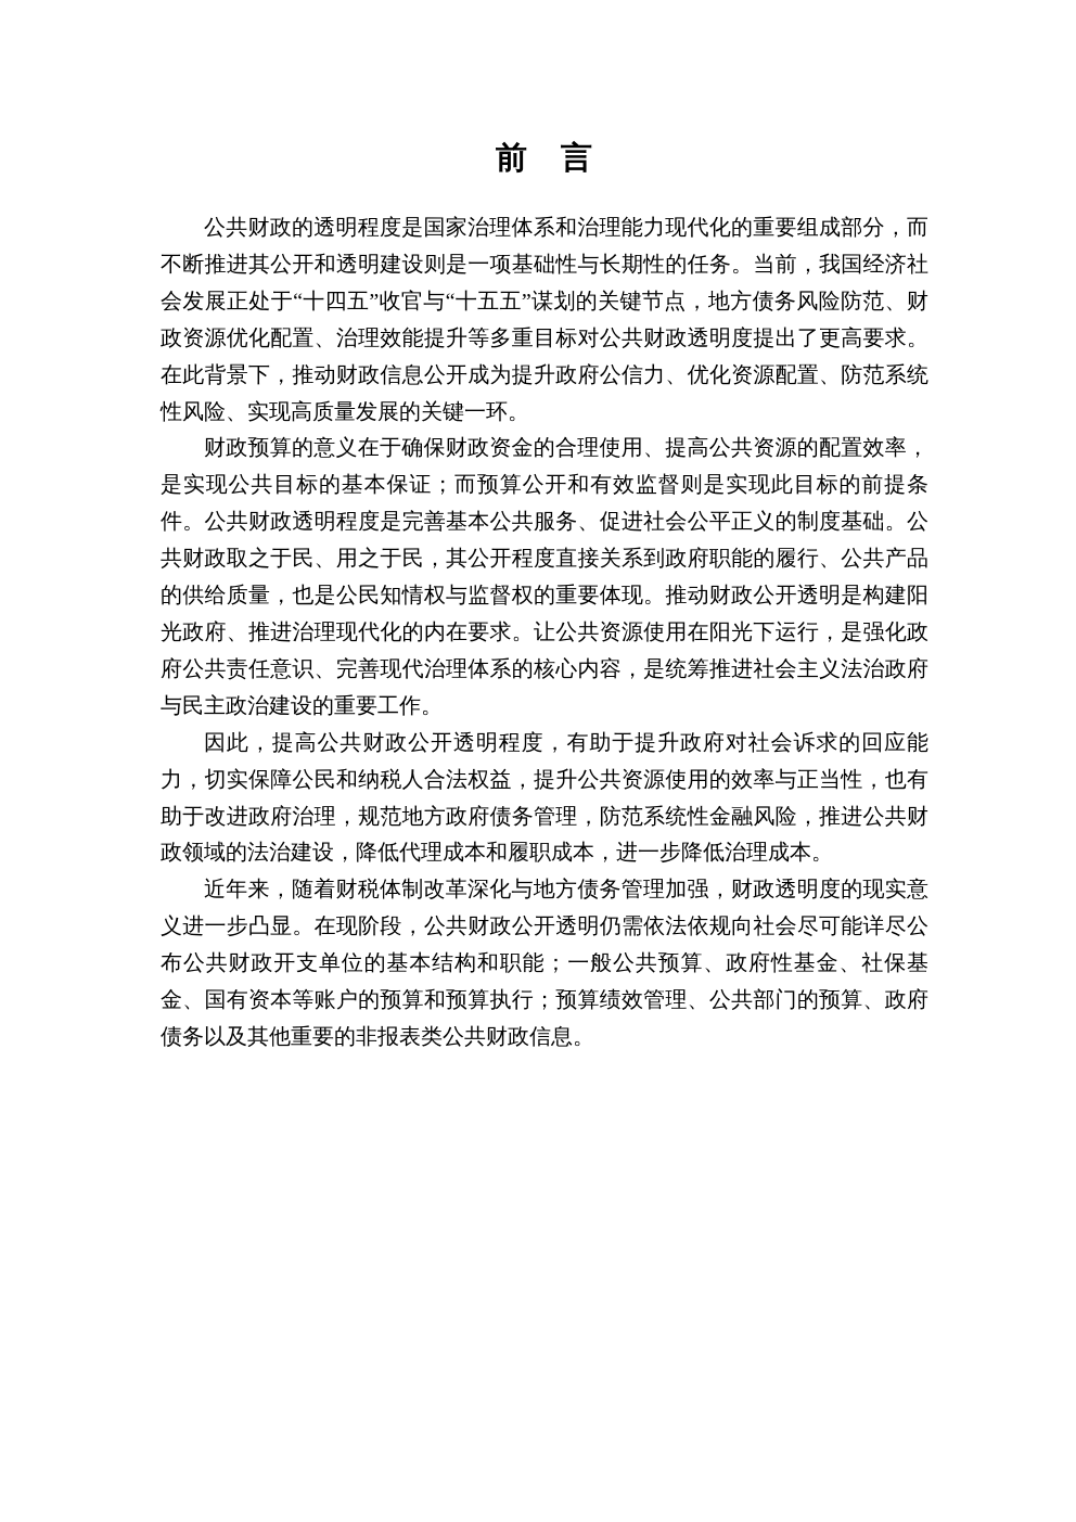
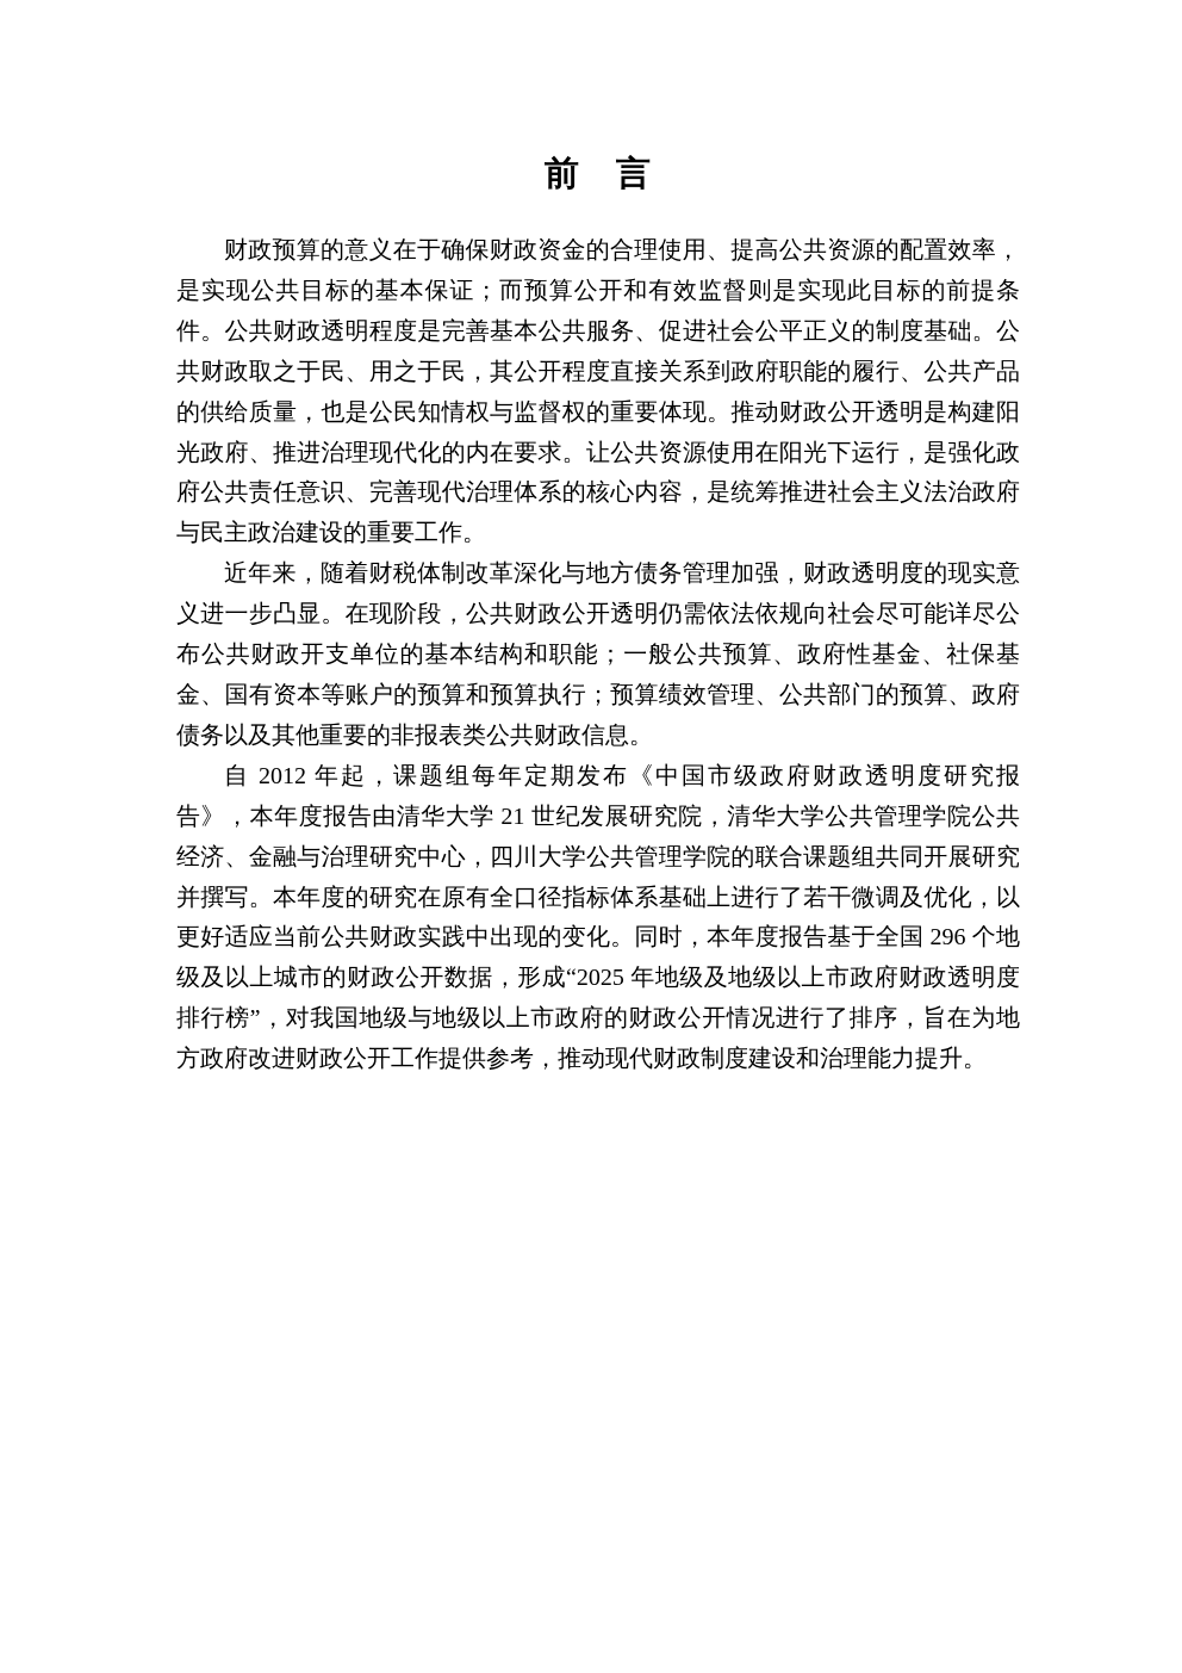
  前 言
- 公共财政的透明程度是国家治理体系和治理能力现代化的重要组成部分，而不断推进其公开和透明建设则是一项基础性与长期性的任务。当前，我国经济社会发展正处于“十四五”收官与“十五五”谋划的关键节点，地方债务风险防范、财政资源优化配置、治理效能提升等多重目标对公共财政透明度提出了更高要求。在此背景下，推动财政信息公开成为提升政府公信力、优化资源配置、防范系统性风险、实现高质量发展的关键一环。
  财政预算的意义在于确保财政资金的合理使用、提高公共资源的配置效率，是实现公共目标的基本保证；而预算公开和有效监督则是实现此目标的前提条件。公共财政透明程度是完善基本公共服务、促进社会公平正义的制度基础。公共财政取之于民、用之于民，其公开程度直接关系到政府职能的履行、公共产品的供给质量，也是公民知情权与监督权的重要体现。推动财政公开透明是构建阳光政府、推进治理现代化的内在要求。让公共资源使用在阳光下运行，是强化政府公共责任意识、完善现代治理体系的核心内容，是统筹推进社会主义法治政府与民主政治建设的重要工作。
- 因此，提高公共财政公开透明程度，有助于提升政府对社会诉求的回应能力，切实保障公民和纳税人合法权益，提升公共资源使用的效率与正当性，也有助于改进政府治理，规范地方政府债务管理，防范系统性金融风险，推进公共财政领域的法治建设，降低代理成本和履职成本，进一步降低治理成本。
  近年来，随着财税体制改革深化与地方债务管理加强，财政透明度的现实意义进一步凸显。在现阶段，公共财政公开透明仍需依法依规向社会尽可能详尽公布公共财政开支单位的基本结构和职能；一般公共预算、政府性基金、社保基金、国有资本等账户的预算和预算执行；预算绩效管理、公共部门的预算、政府债务以及其他重要的非报表类公共财政信息。
+ 自 2012 年起，课题组每年定期发布《中国市级政府财政透明度研究报告》，本年度报告由清华大学 21 世纪发展研究院，清华大学公共管理学院公共经济、金融与治理研究中心，四川大学公共管理学院的联合课题组共同开展研究并撰写。本年度的研究在原有全口径指标体系基础上进行了若干微调及优化，以更好适应当前公共财政实践中出现的变化。同时，本年度报告基于全国 296 个地级及以上城市的财政公开数据，形成“2025 年地级及地级以上市政府财政透明度排行榜”，对我国地级与地级以上市政府的财政公开情况进行了排序，旨在为地方政府改进财政公开工作提供参考，推动现代财政制度建设和治理能力提升。
